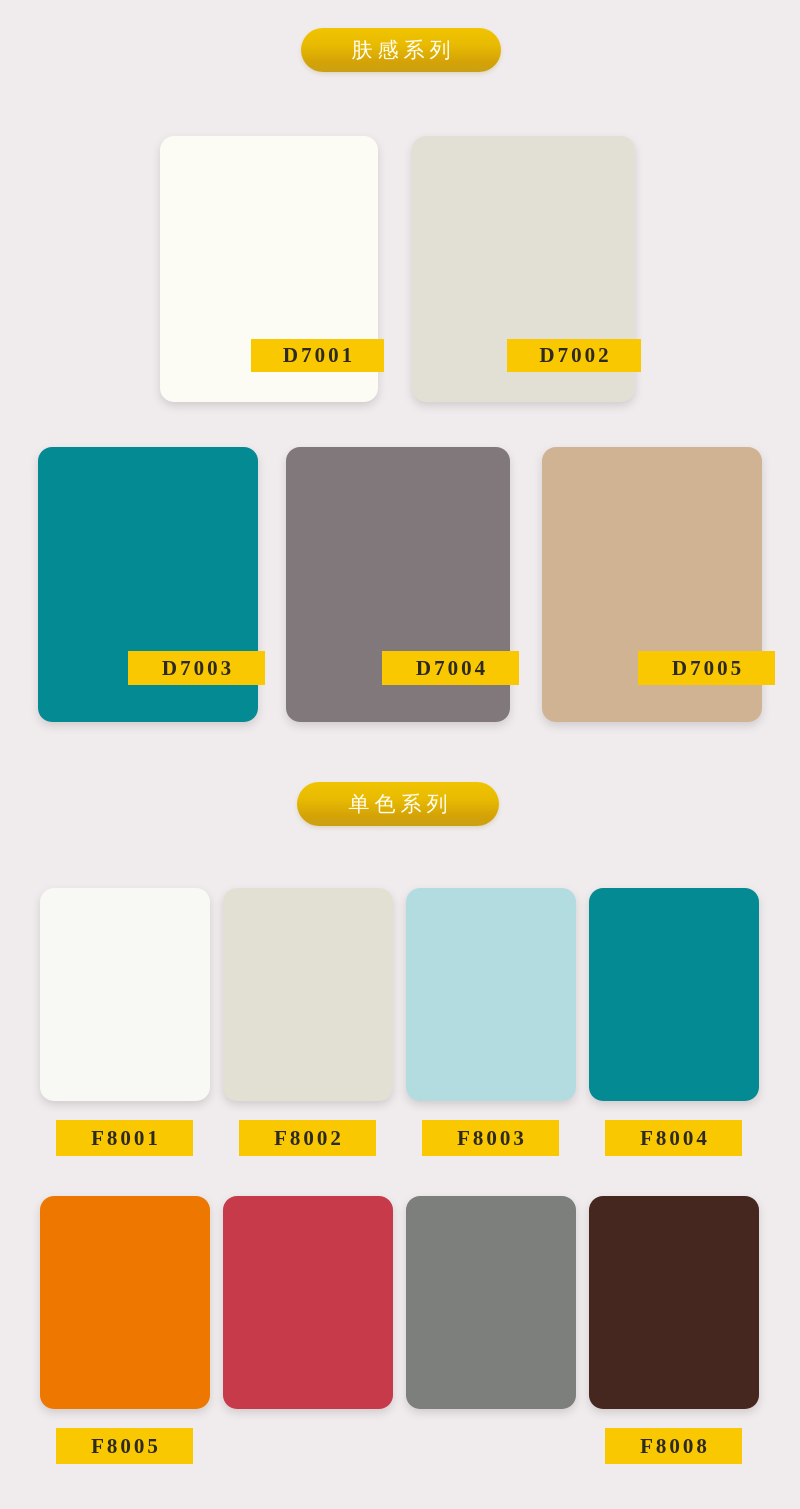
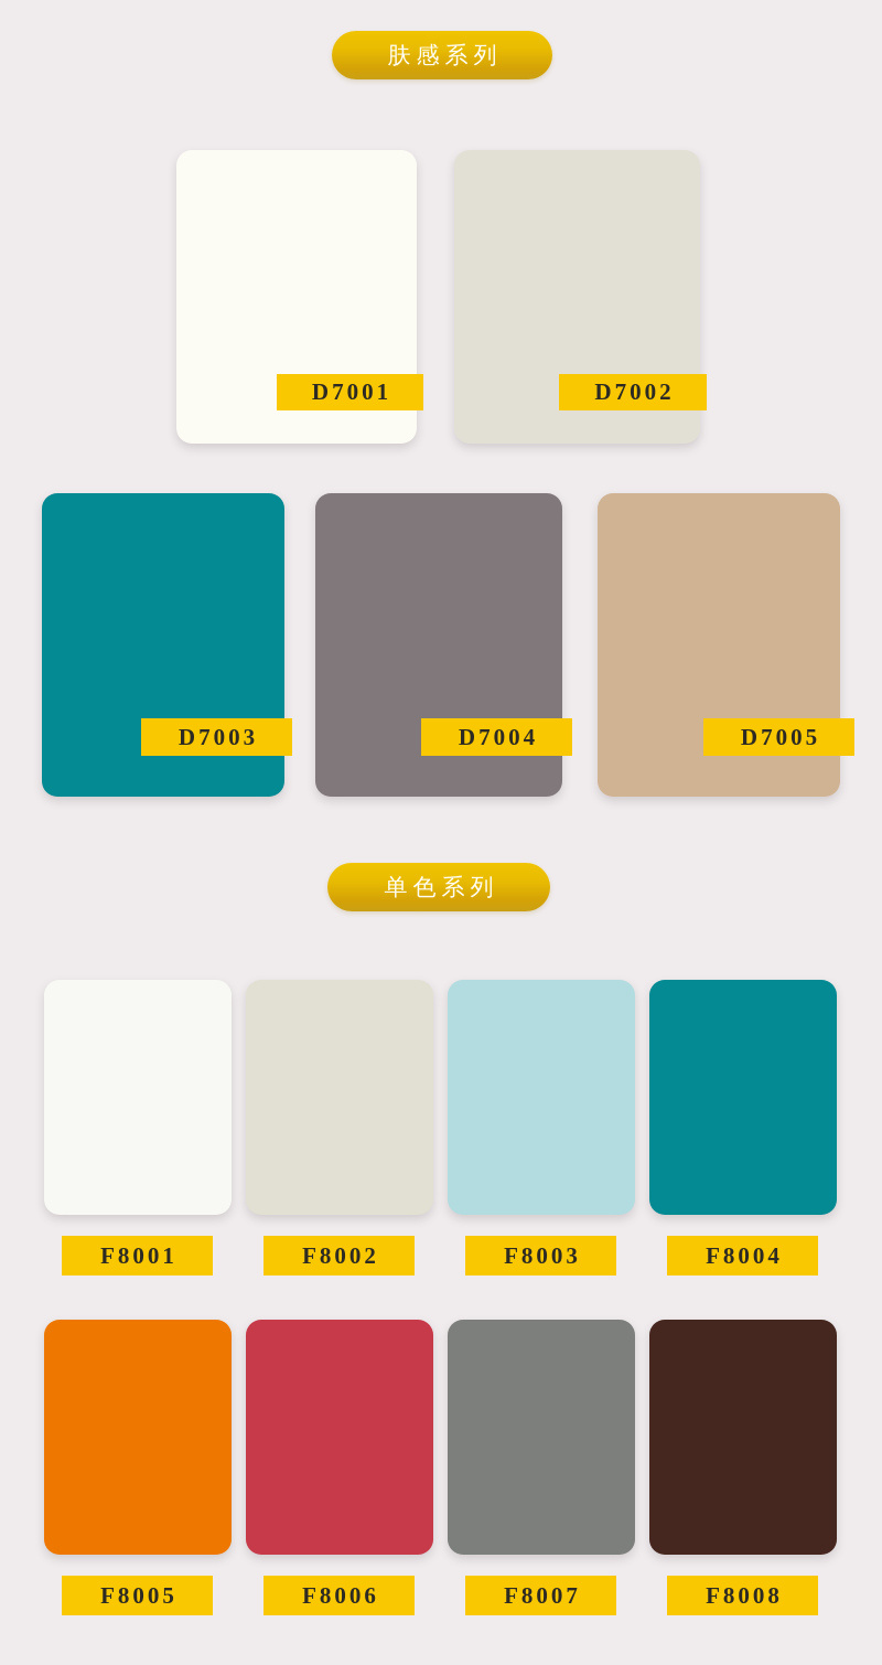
  肤感系列
  D7001
  D7002
  D7003
  D7004
  D7005
  单色系列
  F8001
  F8002
  F8003
  F8004
  F8005
+ F8006
+ F8007
  F8008
